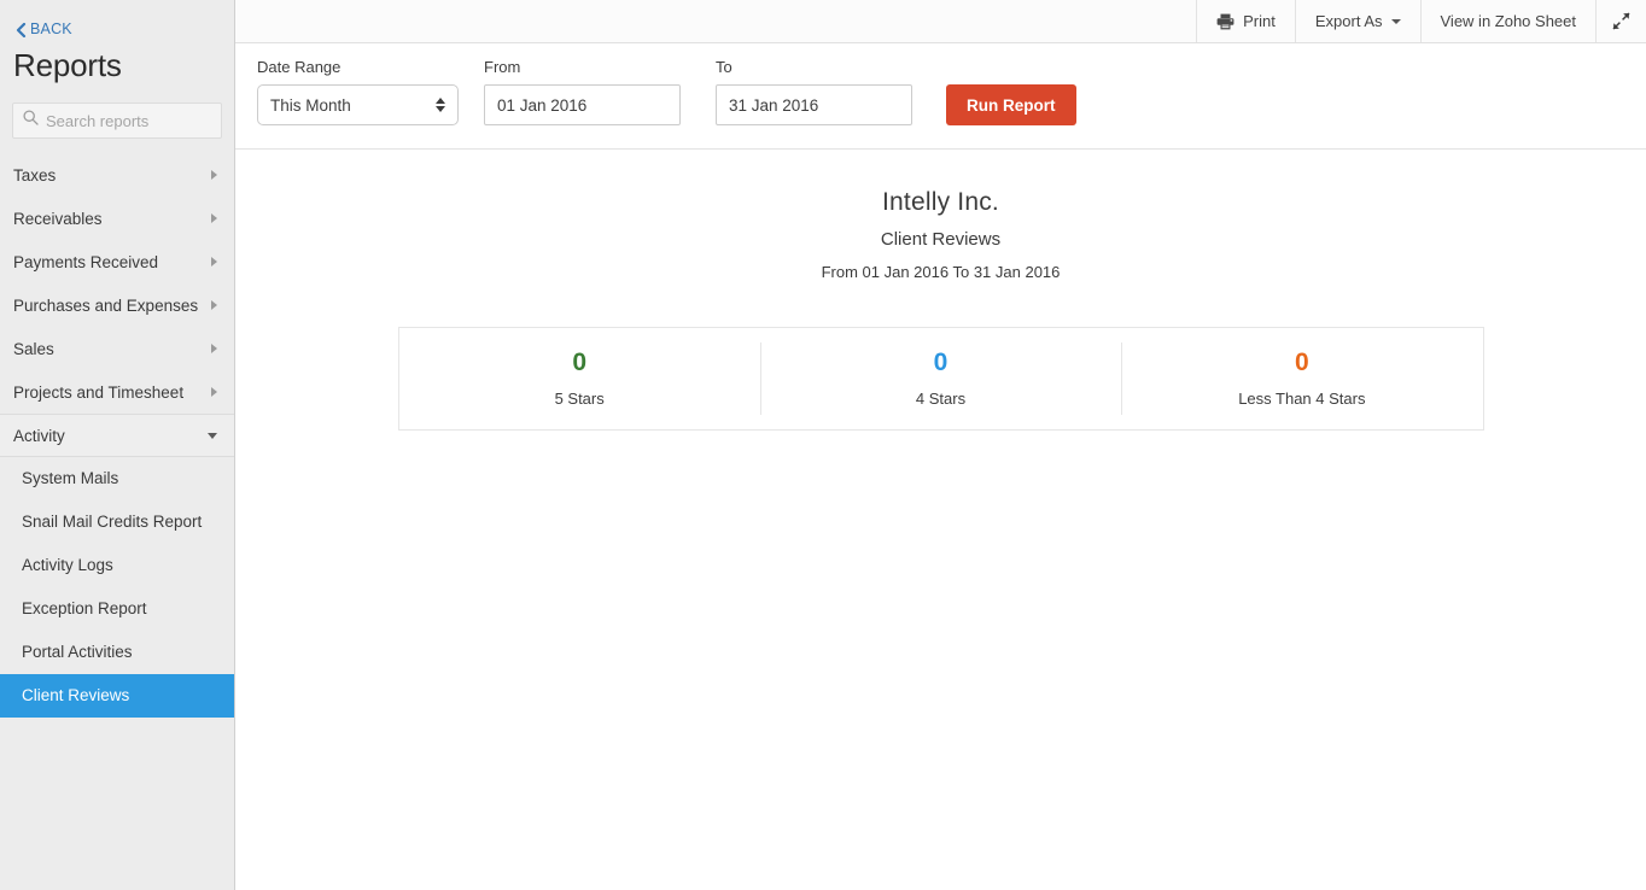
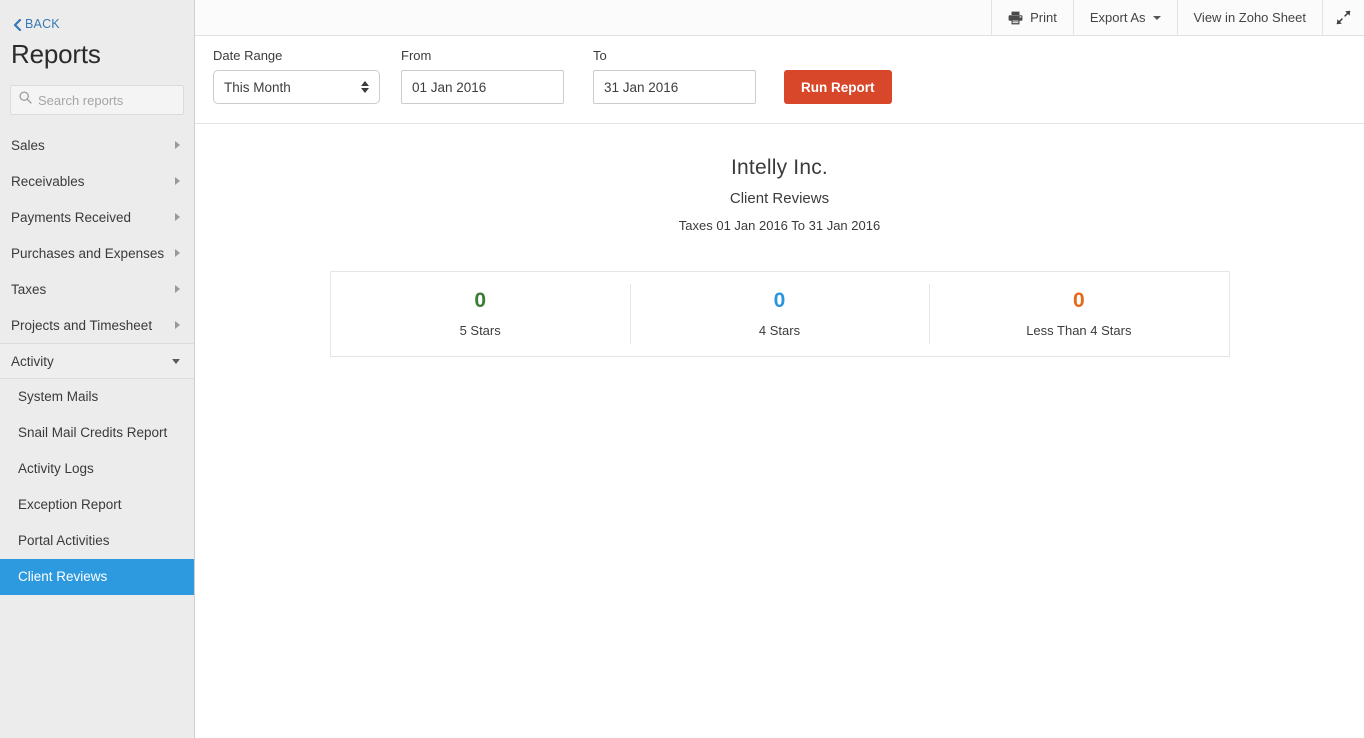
  BACK
  Reports
  Search reports
- Taxes
+ Sales
  Receivables
  Payments Received
  Purchases and Expenses
- Sales
+ Taxes
  Projects and Timesheet
  Activity
  System Mails
  Snail Mail Credits Report
  Activity Logs
  Exception Report
  Portal Activities
  Client Reviews
  Print
  Export As
  View in Zoho Sheet
  Date Range
  This Month
  From
  01 Jan 2016
  To
  31 Jan 2016
  Run Report
  Intelly Inc.
  Client Reviews
- From 01 Jan 2016 To 31 Jan 2016
+ Taxes 01 Jan 2016 To 31 Jan 2016
  0
  5 Stars
  0
  4 Stars
  0
  Less Than 4 Stars
